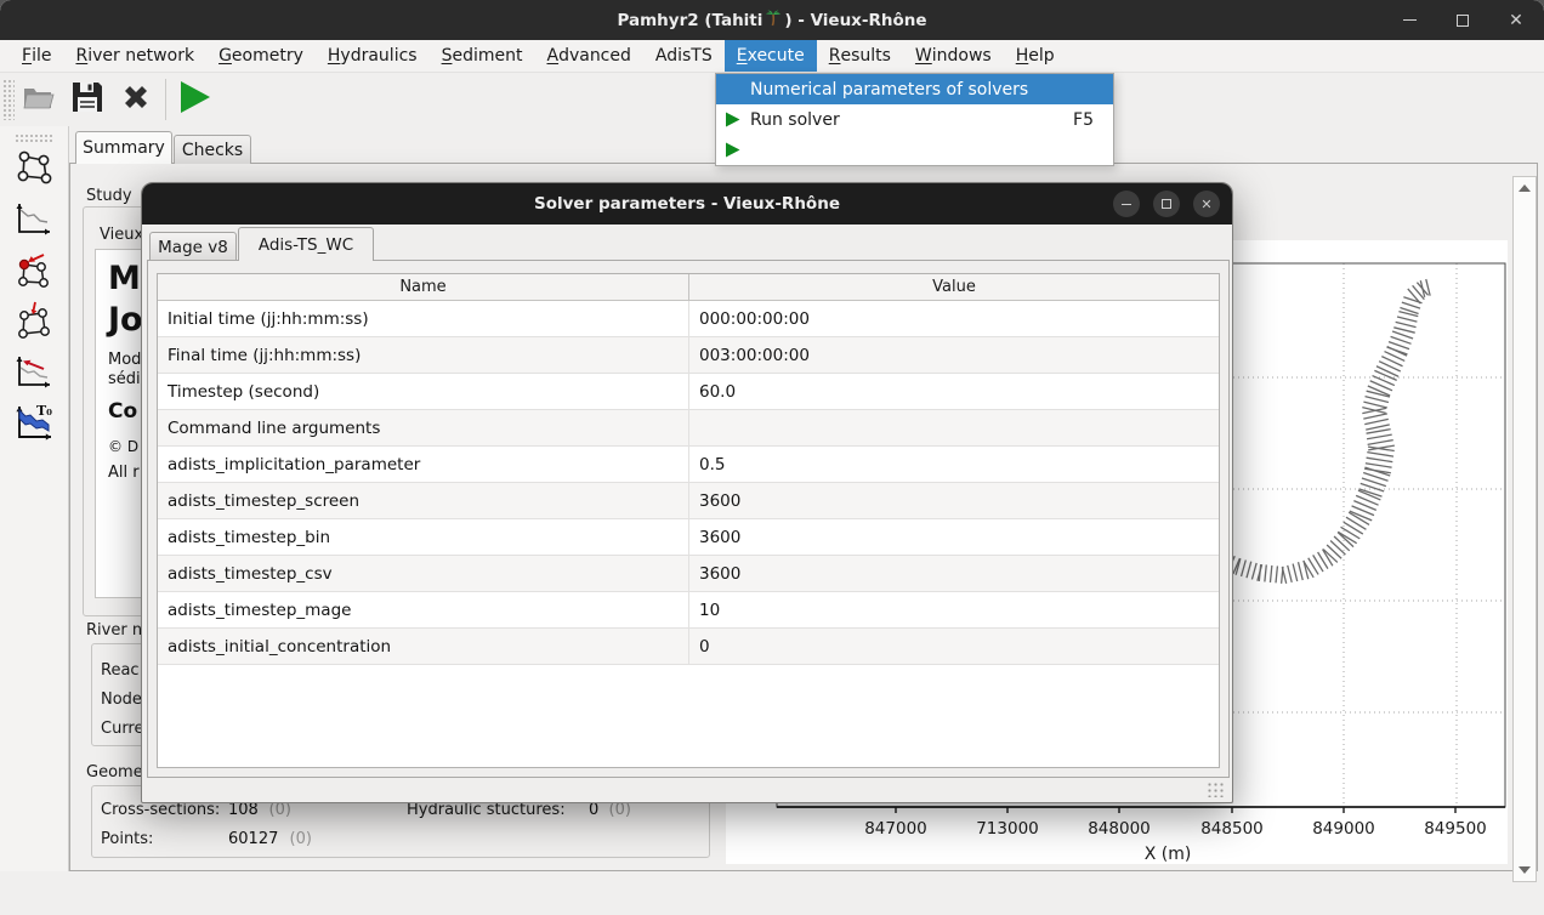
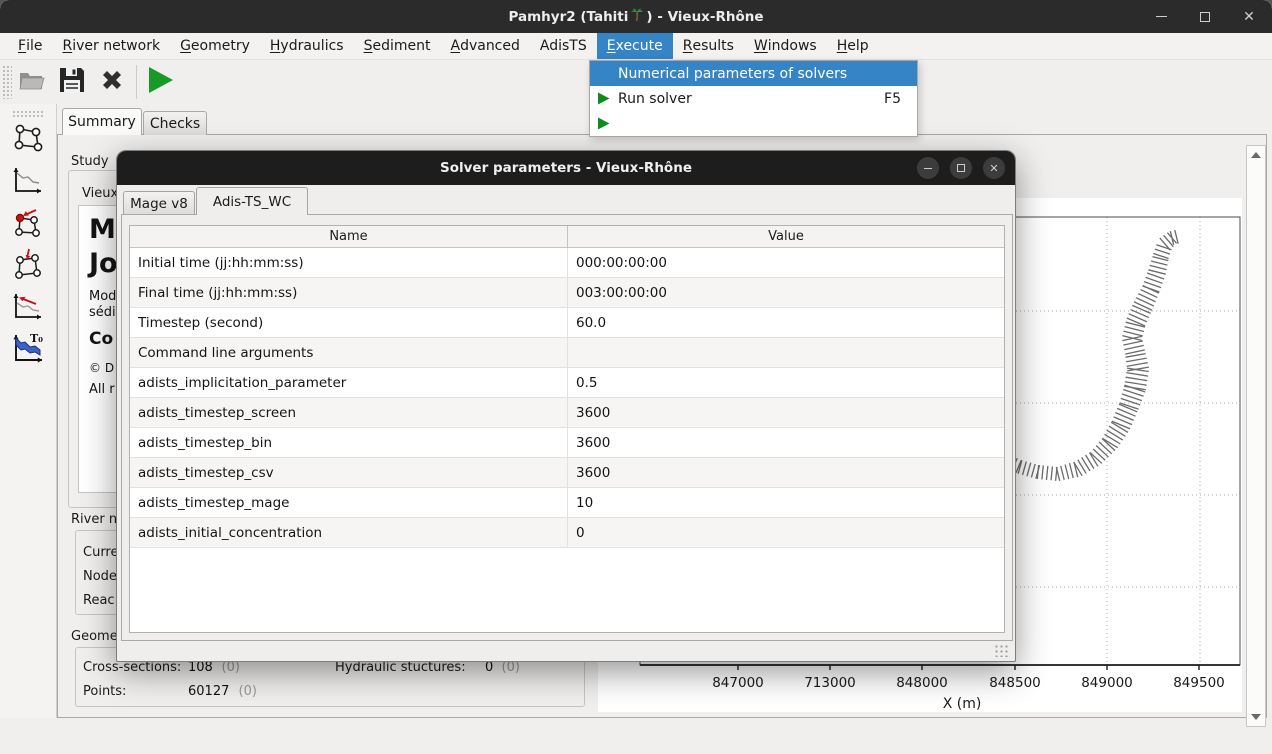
  Pamhyr2 (Tahiti
  ) - Vieux-Rhône
  ✕
  F
  ile
  R
  iver network
  G
  eometry
  H
  ydraulics
  S
  ediment
  A
  dvanced
  AdisTS
  E
  xecute
  R
  esults
  W
  indows
  H
  elp
  T₀
  Summary
  Checks
  847000
  713000
  848000
  848500
  849000
  849500
  X (m)
  Study
  Vieux
  M
  Jo
  Mod
  sédi
  Co
  © D
  All r
  River n
  Geome
  Solver parameters - Vieux-Rhône
  ✕
  Mage v8
  Adis-TS_WC
  Name
  Value
  Initial time (jj:hh:mm:ss)
  000:00:00:00
  Final time (jj:hh:mm:ss)
  003:00:00:00
  Timestep (second)
  60.0
  Command line arguments
  adists_implicitation_parameter
  0.5
  adists_timestep_screen
  3600
  adists_timestep_bin
  3600
  adists_timestep_csv
  3600
  adists_timestep_mage
  10
  adists_initial_concentration
  0
  Numerical parameters of solvers
  Run solver
  F5
- Reac
+ Curre
  Node
- Curre
+ Reac
  Cross-sections:
  108
  (0)
  Points:
  60127
  (0)
  Hydraulic stuctures:
  0
  (0)
